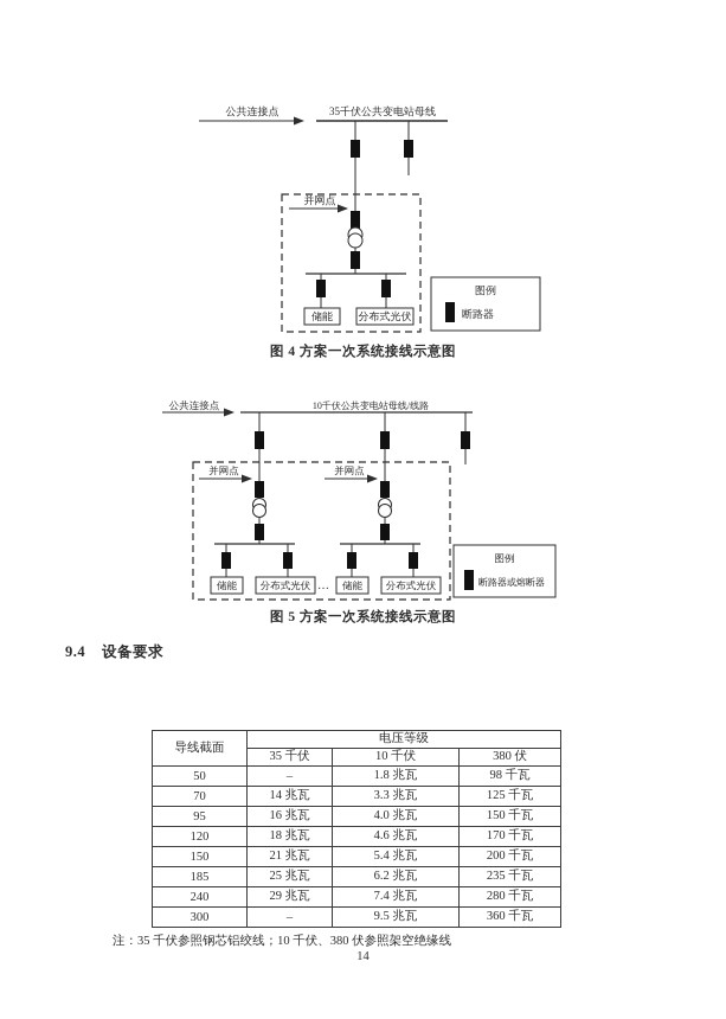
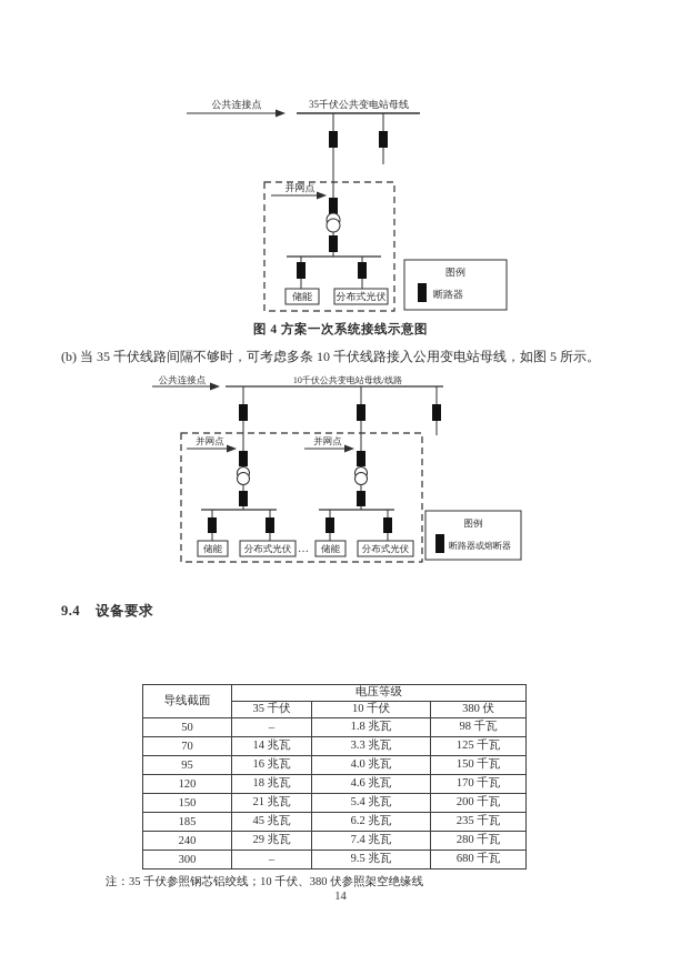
  公共连接点
  35千伏公共变电站母线
  并网点
  储能
  分布式光伏
  图例
  断路器
  图 4 方案一次系统接线示意图
+ (b) 当 35 千伏线路间隔不够时，可考虑多条 10 千伏线路接入公用变电站母线，如图 5 所示。
  公共连接点
  10千伏公共变电站母线/线路
  并网点
  储能
  分布式光伏
  …
  并网点
  储能
  分布式光伏
  图例
  断路器或熔断器
- 图 5 方案一次系统接线示意图
  9.4 设备要求
  导线截面	电压等级
  35 千伏	10 千伏	380 伏
  50	–	1.8 兆瓦	98 千瓦
  70	14 兆瓦	3.3 兆瓦	125 千瓦
  95	16 兆瓦	4.0 兆瓦	150 千瓦
  120	18 兆瓦	4.6 兆瓦	170 千瓦
  150	21 兆瓦	5.4 兆瓦	200 千瓦
- 185	25 兆瓦	6.2 兆瓦	235 千瓦
+ 185	45 兆瓦	6.2 兆瓦	235 千瓦
  240	29 兆瓦	7.4 兆瓦	280 千瓦
- 300	–	9.5 兆瓦	360 千瓦
+ 300	–	9.5 兆瓦	680 千瓦
  注：35 千伏参照钢芯铝绞线；10 千伏、380 伏参照架空绝缘线
  14
